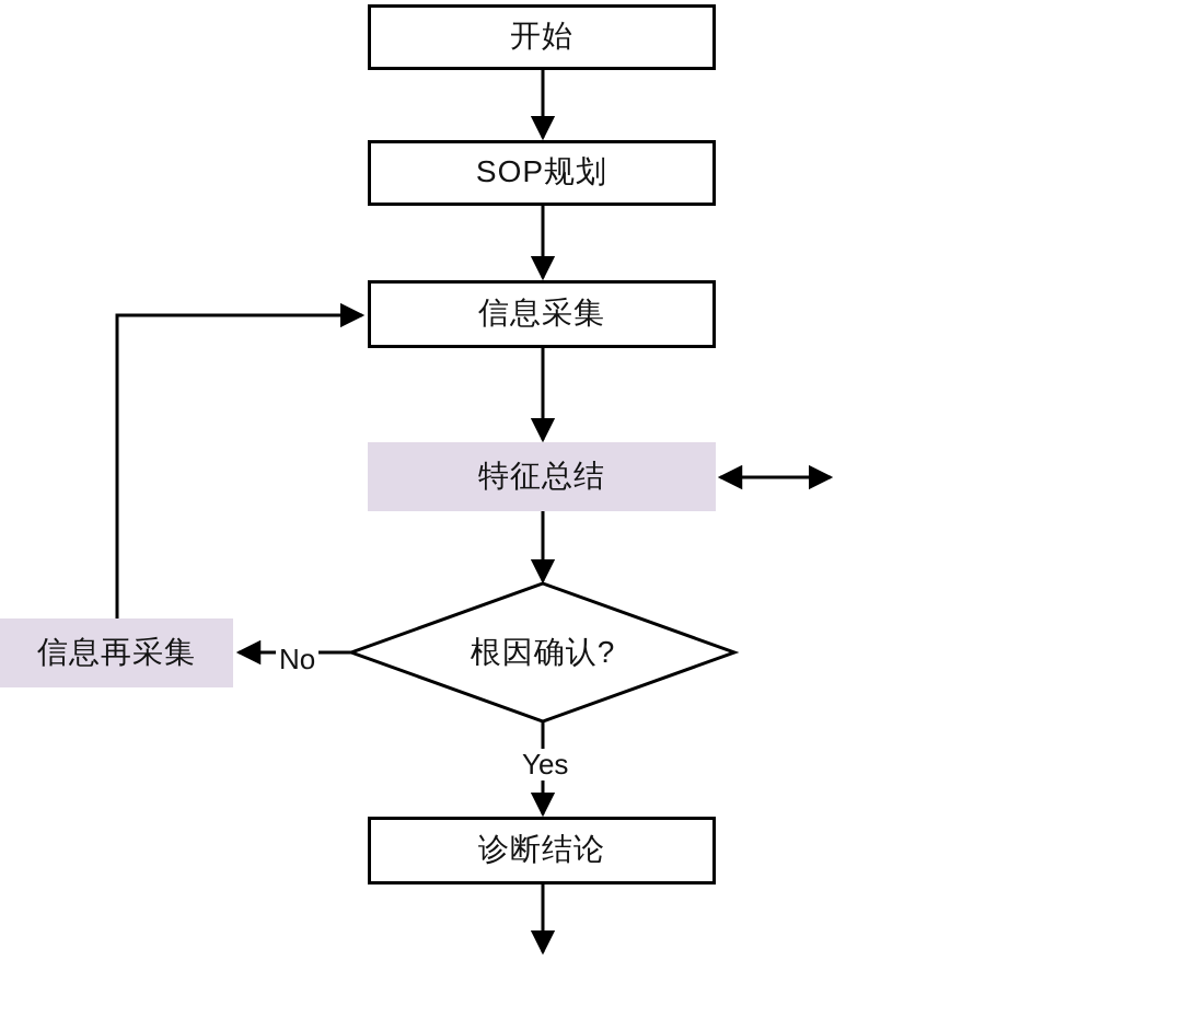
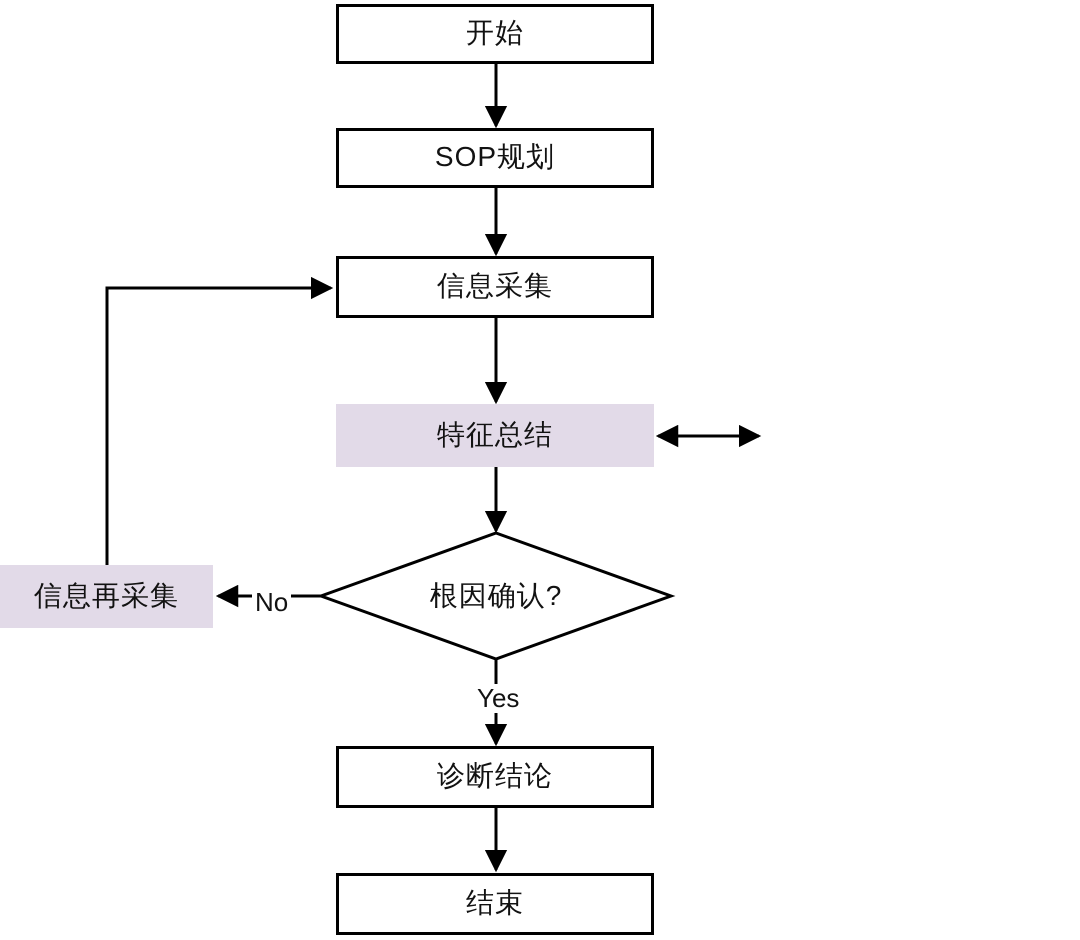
  开始
  SOP规划
  信息采集
  特征总结
  信息再采集
  诊断结论
+ 结束
  根因确认?
  No
  Yes
